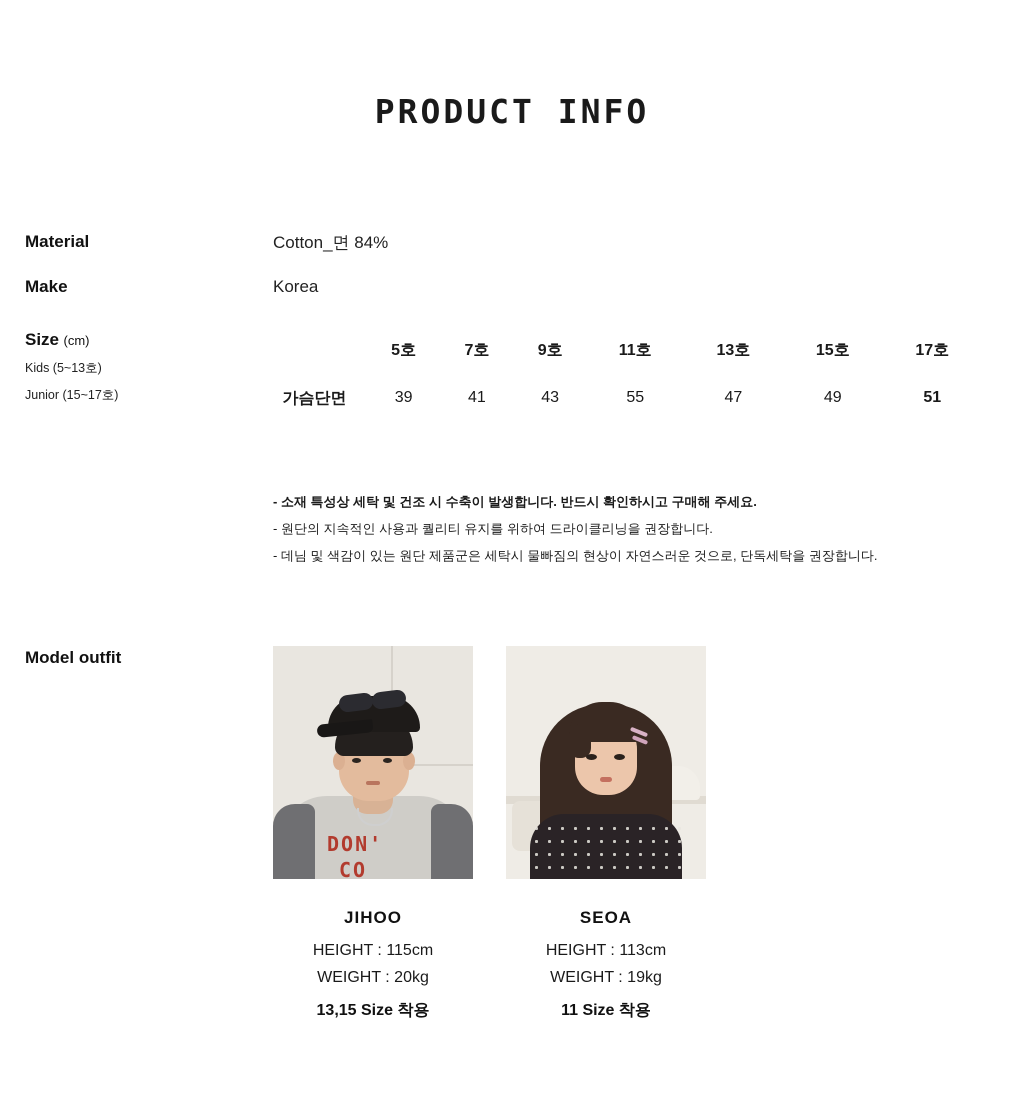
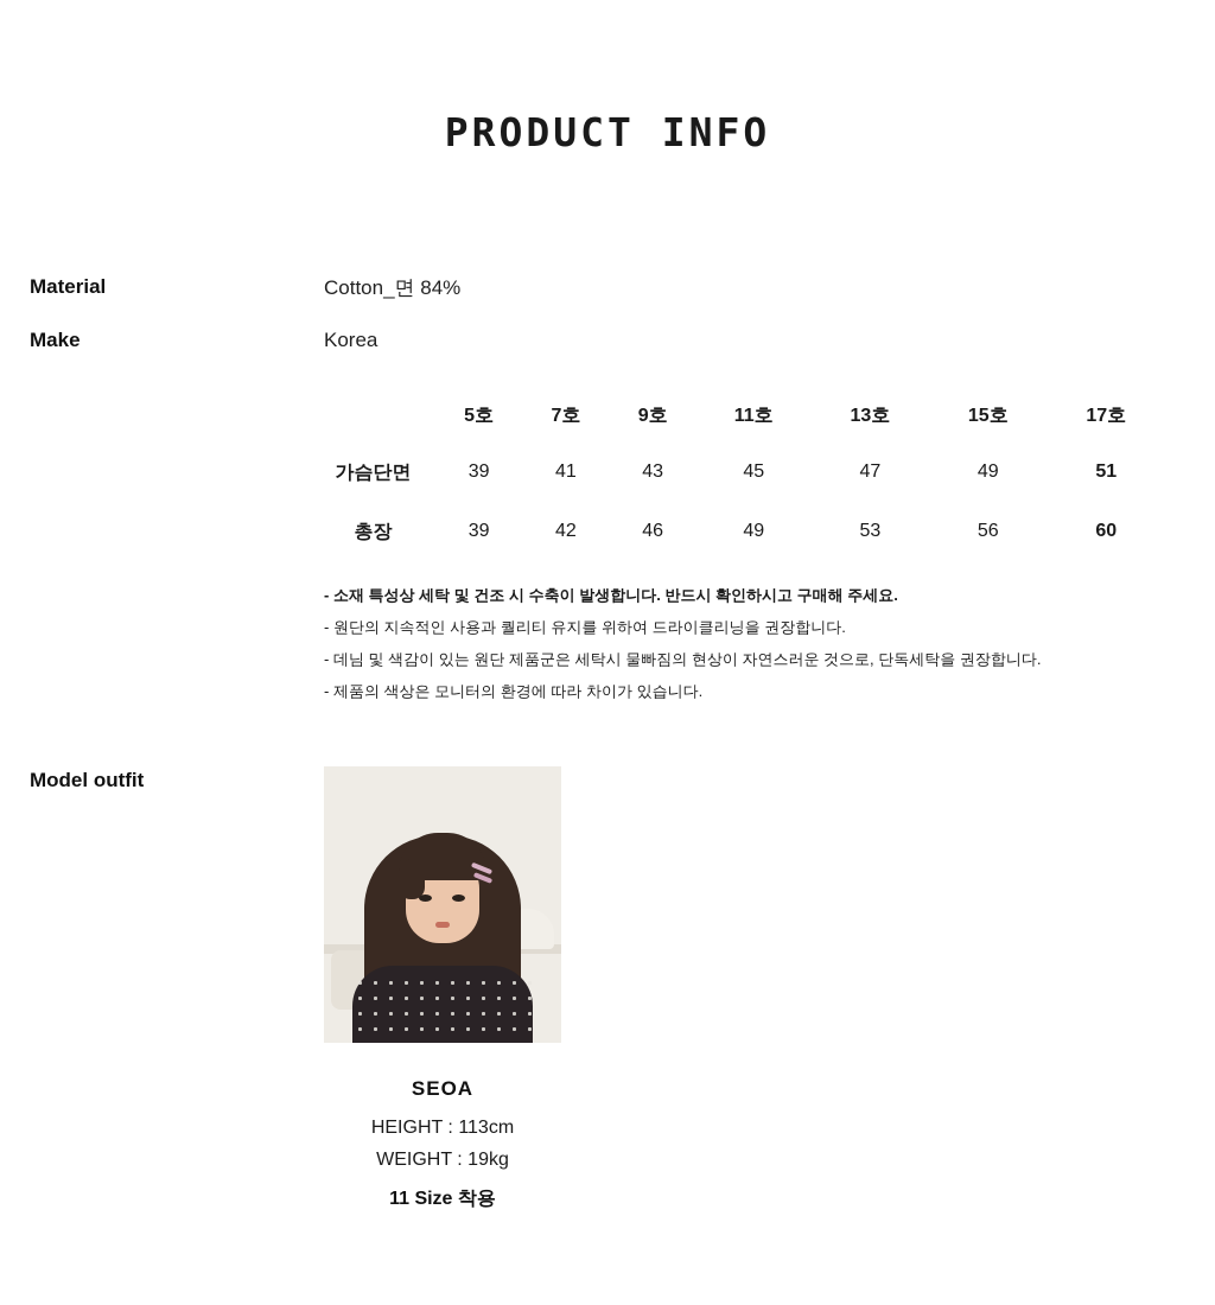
  PRODUCT INFO
  Material
  Cotton_면 84%
  Make
  Korea
- Size (cm)
- Kids (5~13호)
- Junior (15~17호)
  	5호	7호	9호	11호	13호	15호	17호
- 가슴단면	39	41	43	55	47	49	51
+ 가슴단면	39	41	43	45	47	49	51
+ 총장	39	42	46	49	53	56	60
  - 소재 특성상 세탁 및 건조 시 수축이 발생합니다. 반드시 확인하시고 구매해 주세요.
  - 원단의 지속적인 사용과 퀄리티 유지를 위하여 드라이클리닝을 권장합니다.
  - 데님 및 색감이 있는 원단 제품군은 세탁시 물빠짐의 현상이 자연스러운 것으로, 단독세탁을 권장합니다.
+ - 제품의 색상은 모니터의 환경에 따라 차이가 있습니다.
  Model outfit
- DON'
- CO
- JIHOO
- HEIGHT : 115cm
- WEIGHT : 20kg
- 13,15 Size 착용
  SEOA
  HEIGHT : 113cm
  WEIGHT : 19kg
  11 Size 착용
